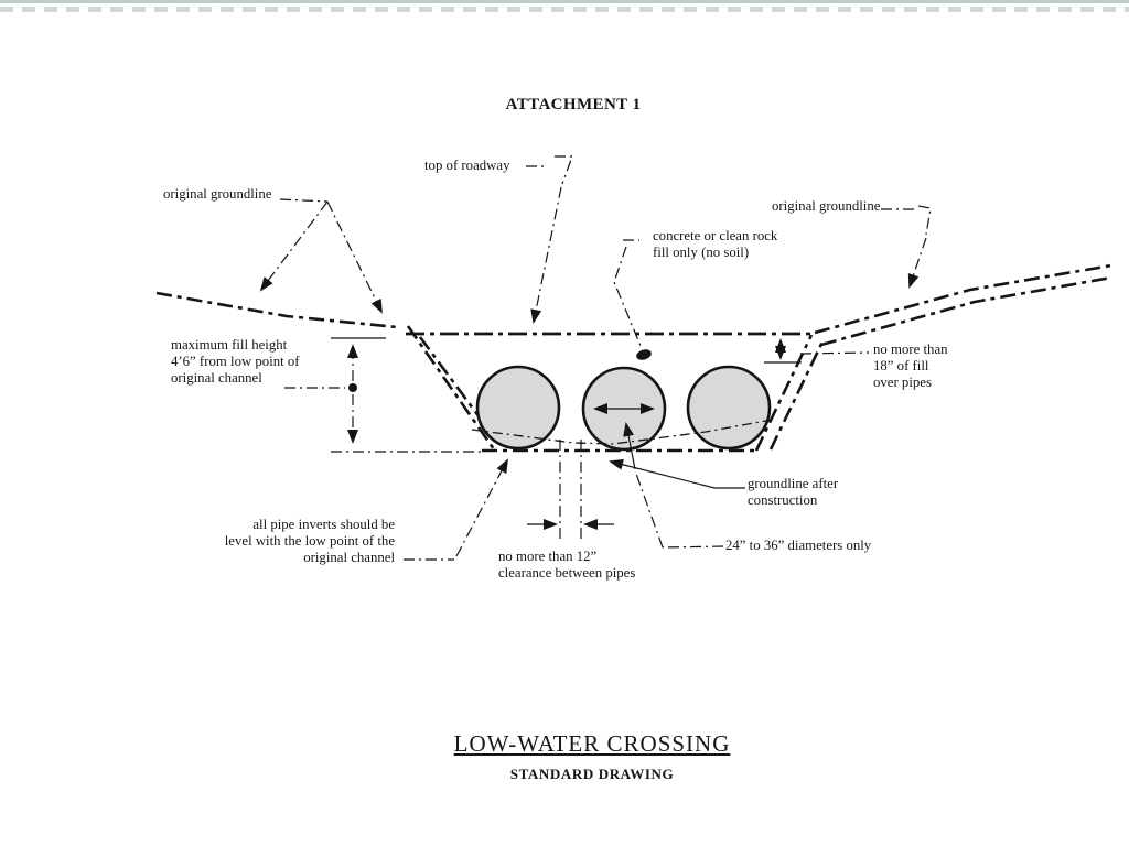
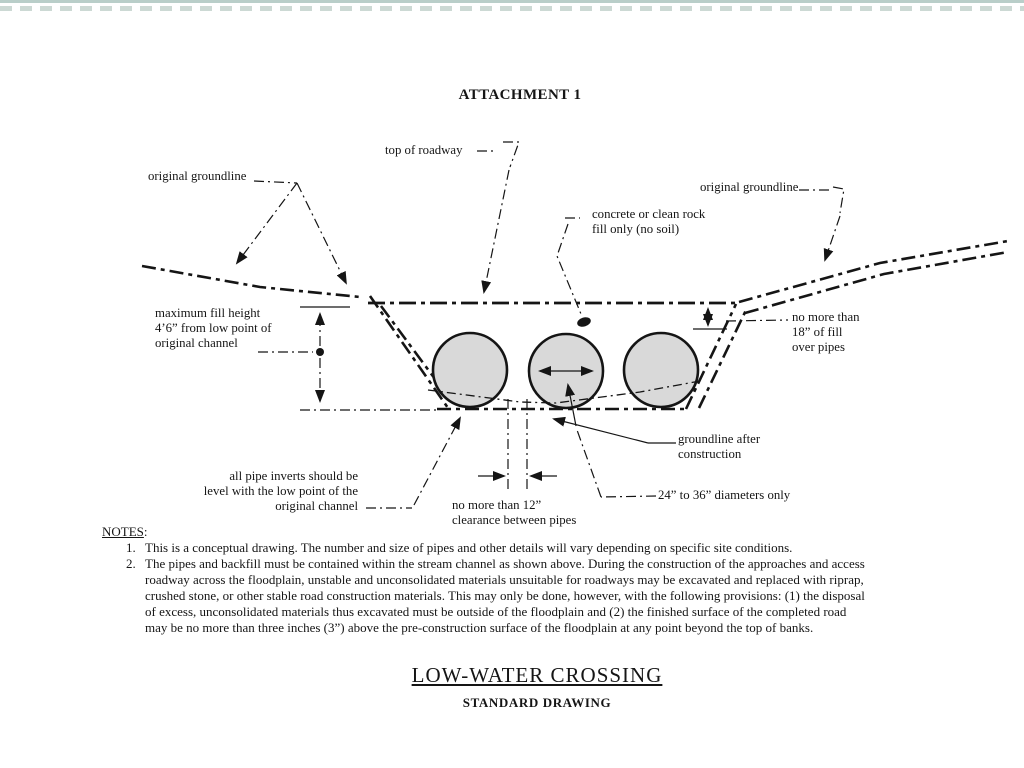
  ATTACHMENT 1
  top of roadway
  original groundline
  original groundline
  concrete or clean rock
  fill only (no soil)
  maximum fill height
  4’6” from low point of
  original channel
  no more than
  18” of fill
  over pipes
  groundline after
  construction
  all pipe inverts should be
  level with the low point of the
  original channel
  no more than 12”
  clearance between pipes
  24” to 36” diameters only
+ NOTES:
+ 1.
+ This is a conceptual drawing. The number and size of pipes and other details will vary depending on specific site conditions.
+ 2.
+ The pipes and backfill must be contained within the stream channel as shown above. During the construction of the approaches and access
+ roadway across the floodplain, unstable and unconsolidated materials unsuitable for roadways may be excavated and replaced with riprap,
+ crushed stone, or other stable road construction materials. This may only be done, however, with the following provisions: (1) the disposal
+ of excess, unconsolidated materials thus excavated must be outside of the floodplain and (2) the finished surface of the completed road
+ may be no more than three inches (3”) above the pre-construction surface of the floodplain at any point beyond the top of banks.
  LOW-WATER CROSSING
  STANDARD DRAWING
